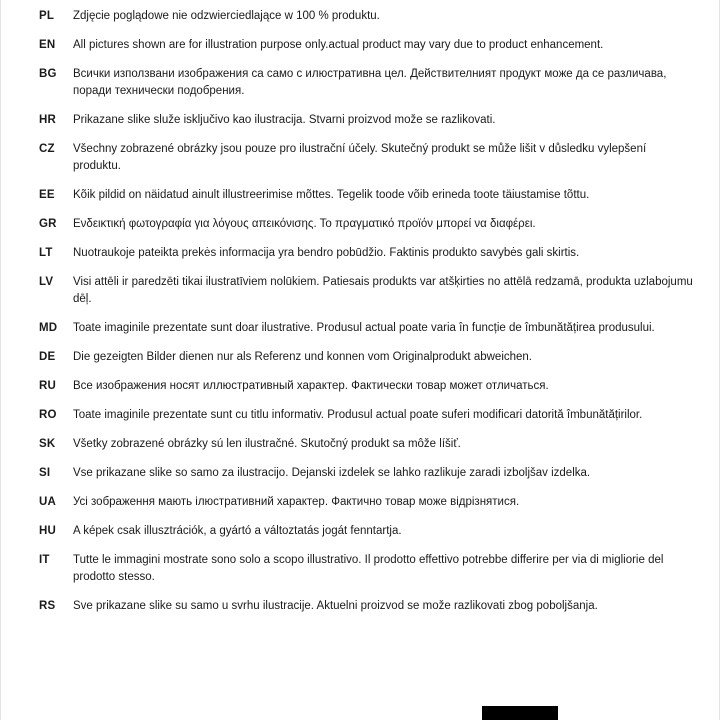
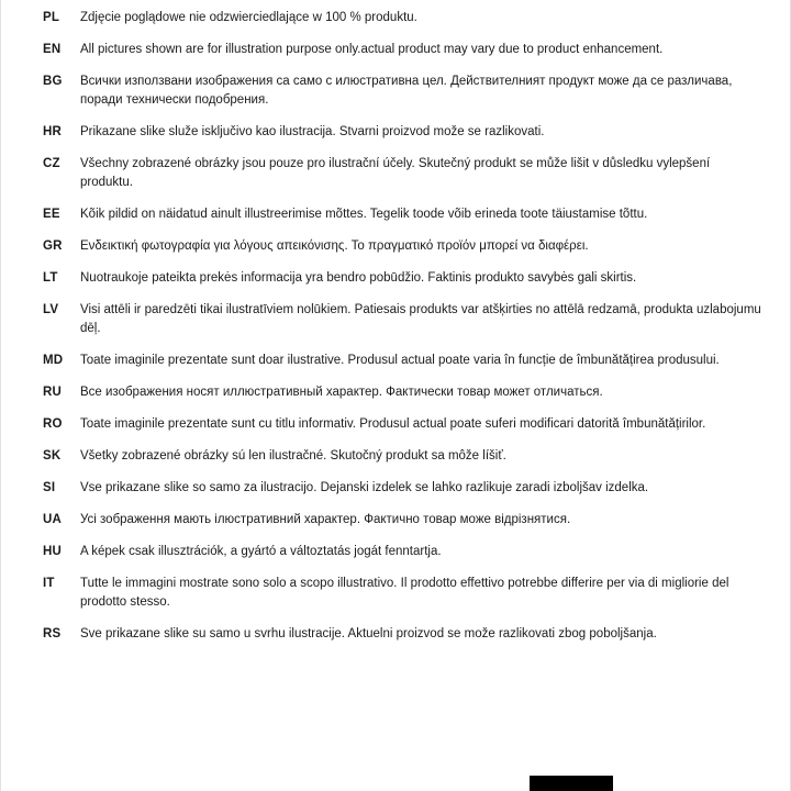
  PL
  Zdjęcie poglądowe nie odzwierciedlające w 100 % produktu.
  EN
  All pictures shown are for illustration purpose only.actual product may vary due to product enhancement.
  BG
  Всички използвани изображения са само с илюстративна цел. Действителният продукт може да се различава, поради технически подобрения.
  HR
  Prikazane slike služe isključivo kao ilustracija. Stvarni proizvod može se razlikovati.
  CZ
  Všechny zobrazené obrázky jsou pouze pro ilustrační účely. Skutečný produkt se může lišit v důsledku vylepšení produktu.
  EE
  Kõik pildid on näidatud ainult illustreerimise mõttes. Tegelik toode võib erineda toote täiustamise tõttu.
  GR
  Ενδεικτική φωτογραφία για λόγους απεικόνισης. Το πραγματικό προϊόν μπορεί να διαφέρει.
  LT
  Nuotraukoje pateikta prekės informacija yra bendro pobūdžio. Faktinis produkto savybės gali skirtis.
  LV
  Visi attēli ir paredzēti tikai ilustratīviem nolūkiem. Patiesais produkts var atšķirties no attēlā redzamā, produkta uzlabojumu dēļ.
  MD
  Toate imaginile prezentate sunt doar ilustrative. Produsul actual poate varia în funcție de îmbunătățirea produsului.
- DE
- Die gezeigten Bilder dienen nur als Referenz und konnen vom Originalprodukt abweichen.
  RU
  Все изображения носят иллюстративный характер. Фактически товар может отличаться.
  RO
  Toate imaginile prezentate sunt cu titlu informativ. Produsul actual poate suferi modificari datorită îmbunătățirilor.
  SK
  Všetky zobrazené obrázky sú len ilustračné. Skutočný produkt sa môže líšiť.
  SI
  Vse prikazane slike so samo za ilustracijo. Dejanski izdelek se lahko razlikuje zaradi izboljšav izdelka.
  UA
  Усі зображення мають ілюстративний характер. Фактично товар може відрізнятися.
  HU
  A képek csak illusztrációk, a gyártó a változtatás jogát fenntartja.
  IT
  Tutte le immagini mostrate sono solo a scopo illustrativo. Il prodotto effettivo potrebbe differire per via di migliorie del prodotto stesso.
  RS
  Sve prikazane slike su samo u svrhu ilustracije. Aktuelni proizvod se može razlikovati zbog poboljšanja.
